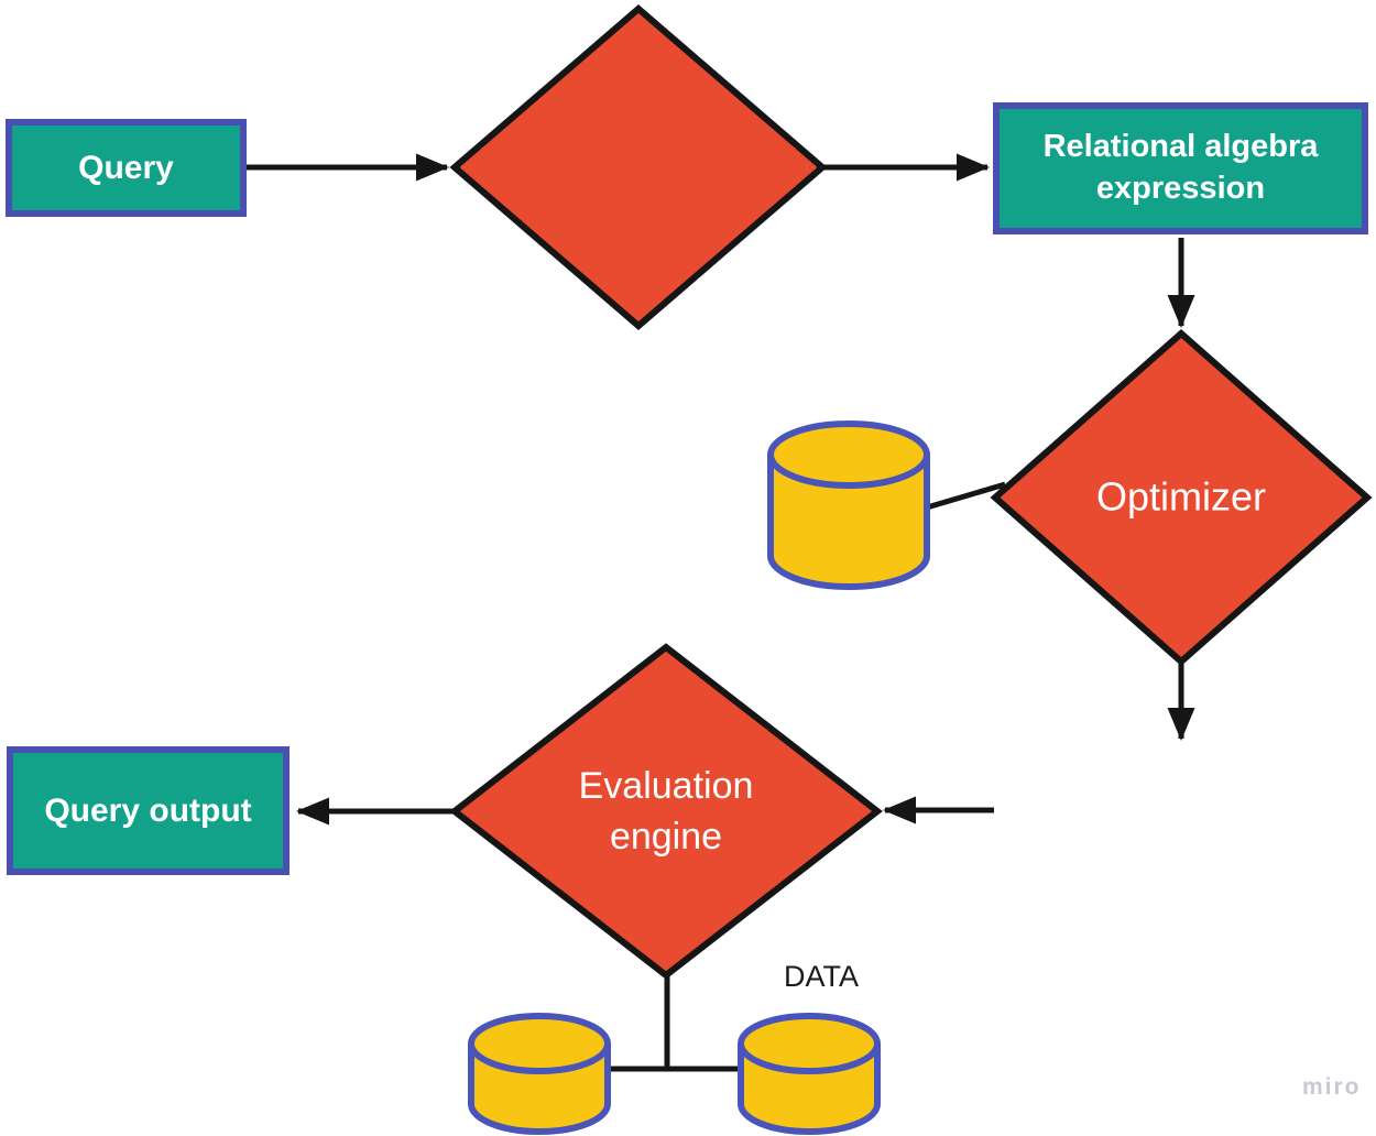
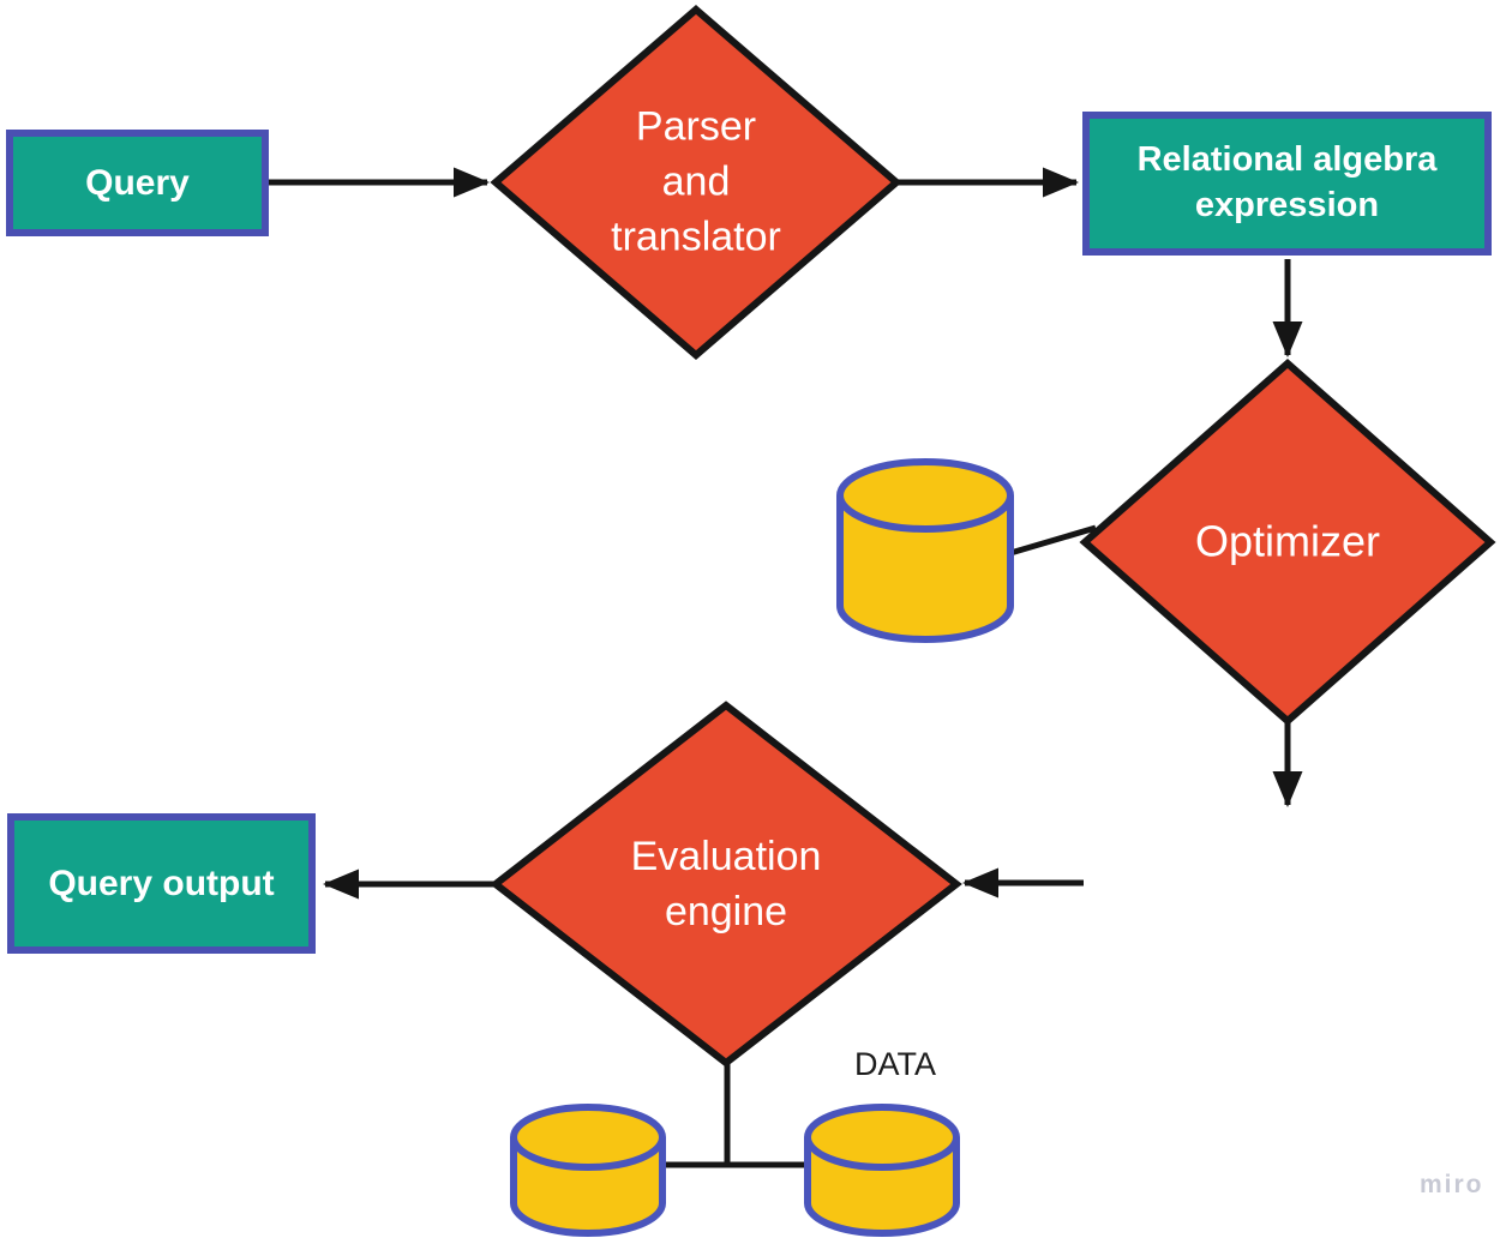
  Query
  Relational algebra
  expression
  Query output
+ Parser
+ and
+ translator
  Optimizer
  Evaluation
  engine
  DATA
  miro
